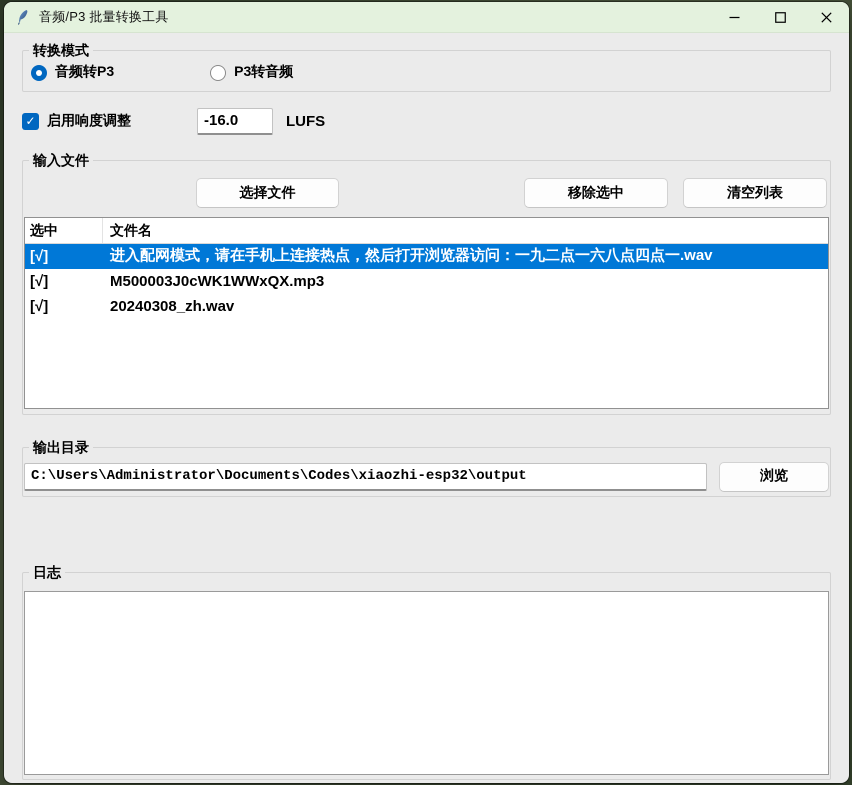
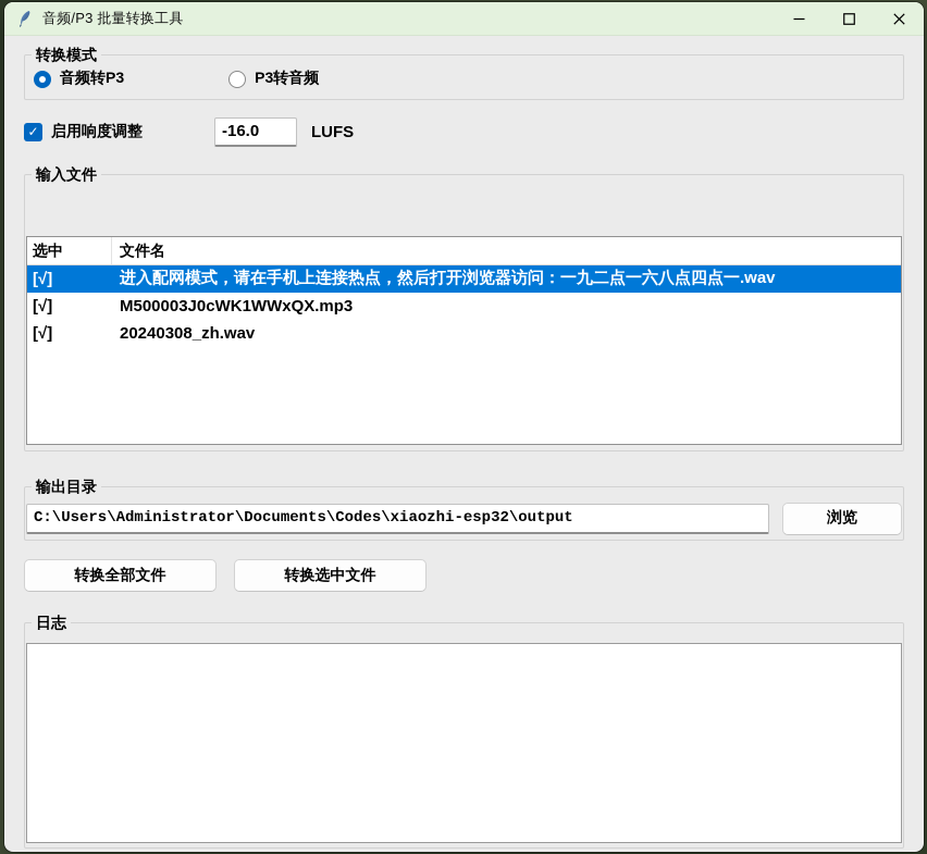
  音频/P3 批量转换工具
  转换模式
  音频转P3
  P3转音频
  启用响度调整
  -16.0
  LUFS
  输入文件
- 选择文件
- 移除选中
- 清空列表
  选中
  文件名
  [√]
  进入配网模式，请在手机上连接热点，然后打开浏览器访问：一九二点一六八点四点一.wav
  [√]
  M500003J0cWK1WWxQX.mp3
  [√]
  20240308_zh.wav
  输出目录
  C:\Users\Administrator\Documents\Codes\xiaozhi-esp32\output
  浏览
+ 转换全部文件
+ 转换选中文件
  日志
